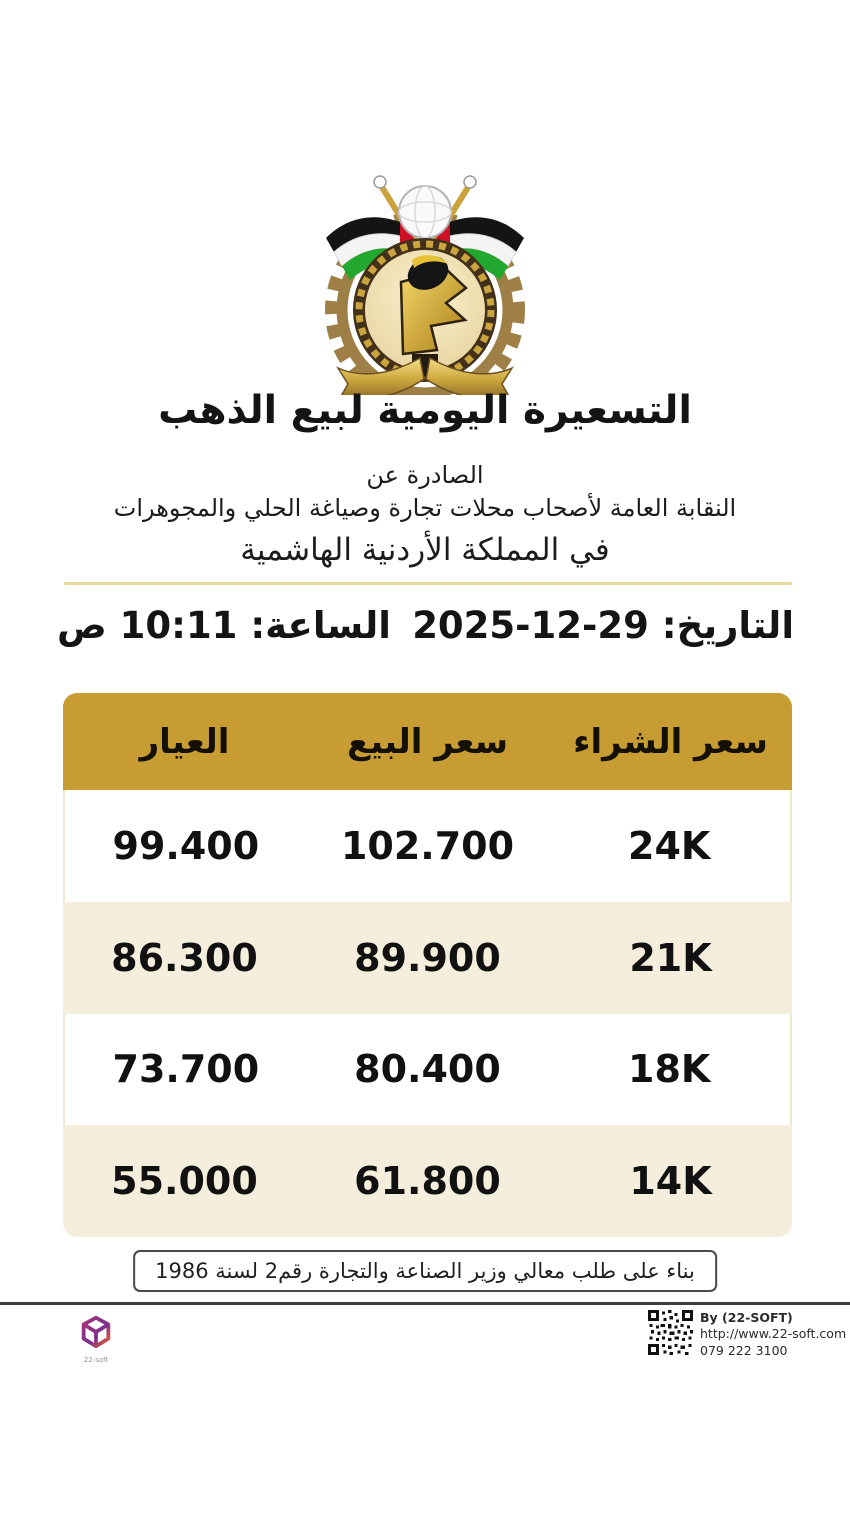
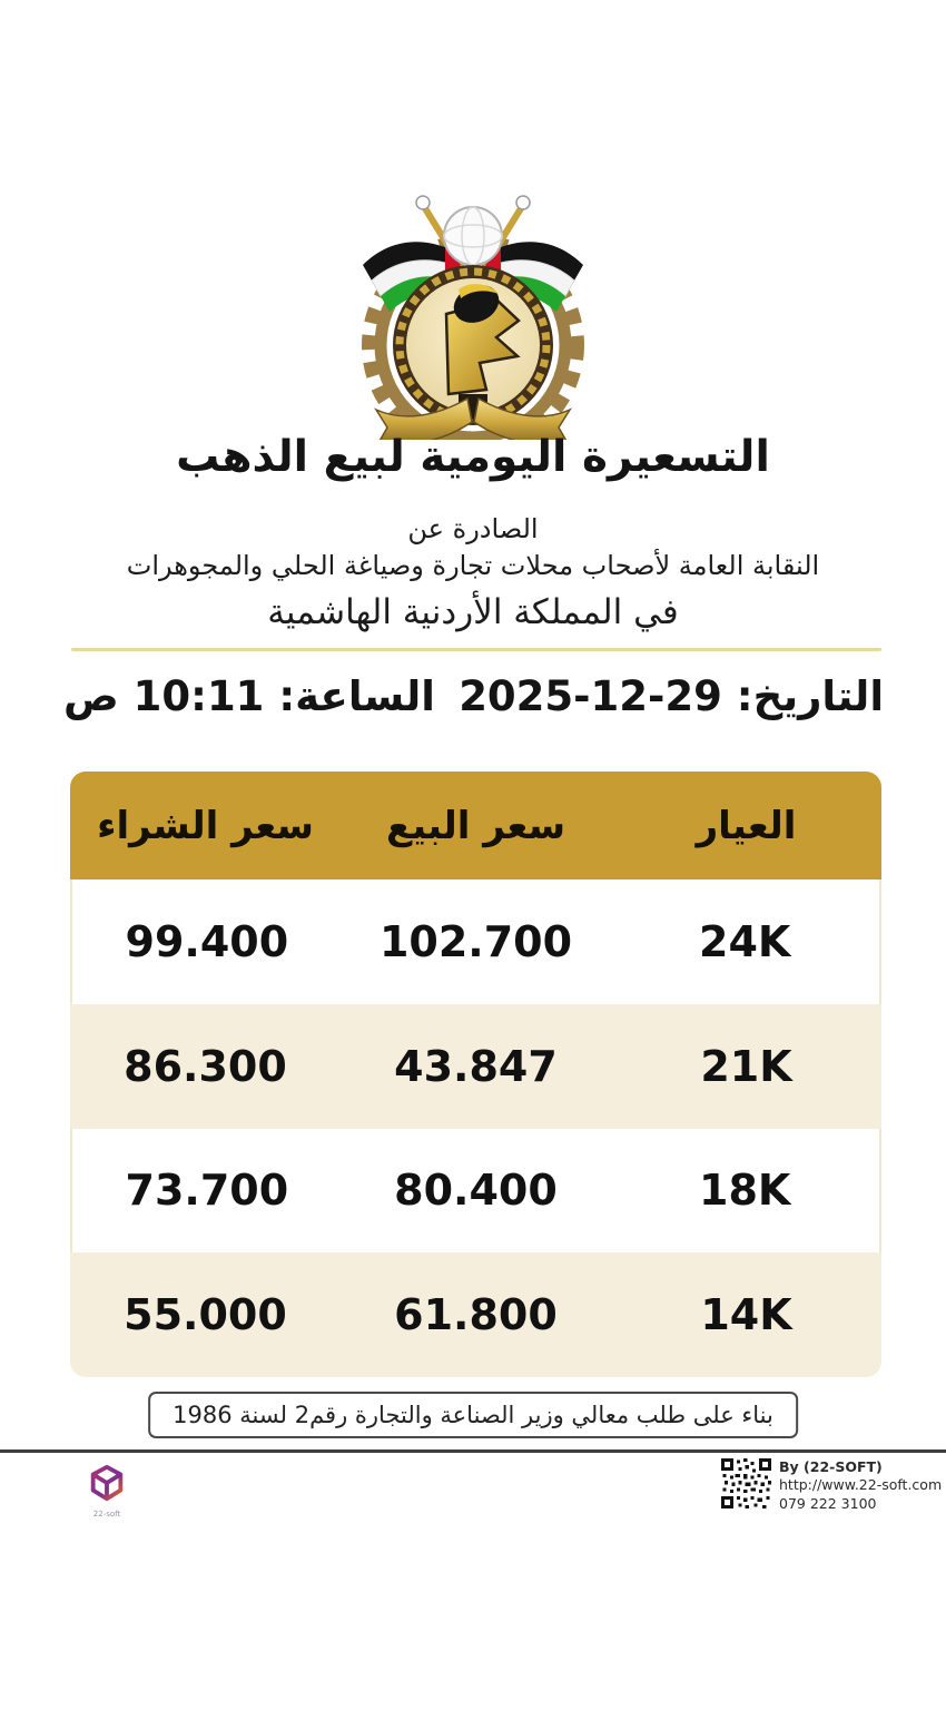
  التسعيرة اليومية لبيع الذهب
  الصادرة عن
  النقابة العامة لأصحاب محلات تجارة وصياغة الحلي والمجوهرات
  في المملكة الأردنية الهاشمية
  التاريخ: 29-12-2025
  الساعة: 10:11 ص
- سعر الشراء
+ العيار
  سعر البيع
- العيار
+ سعر الشراء
  24K
  102.700
  99.400
  21K
- 89.900
+ 43.847
  86.300
  18K
  80.400
  73.700
  14K
  61.800
  55.000
  بناء على طلب معالي وزير الصناعة والتجارة رقم2 لسنة 1986
  22-soft
  By (22-SOFT)
  http://www.22-soft.com
  079 222 3100
